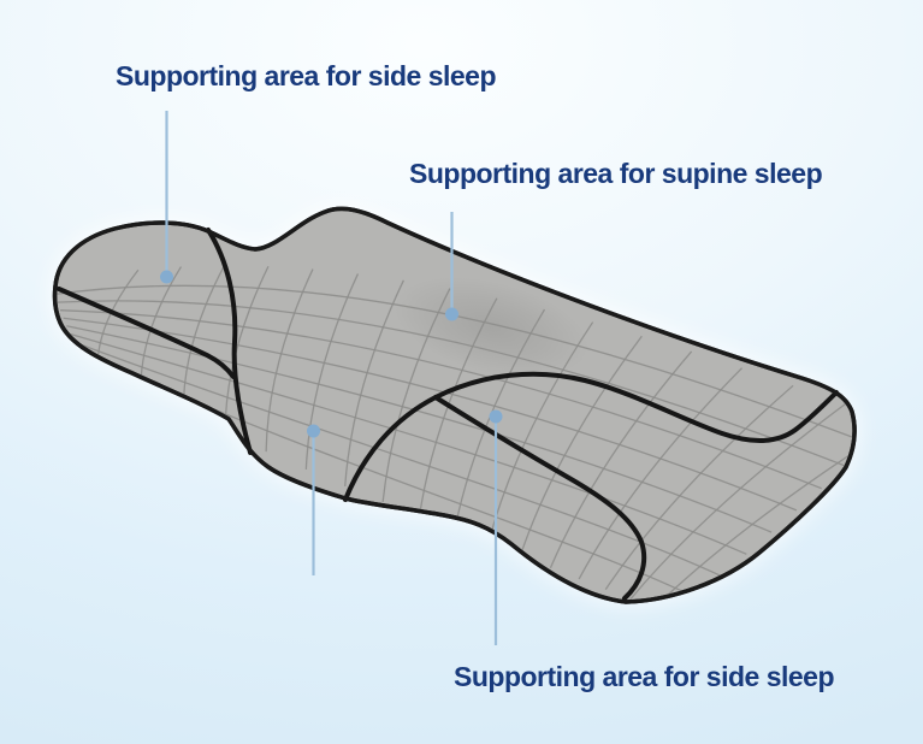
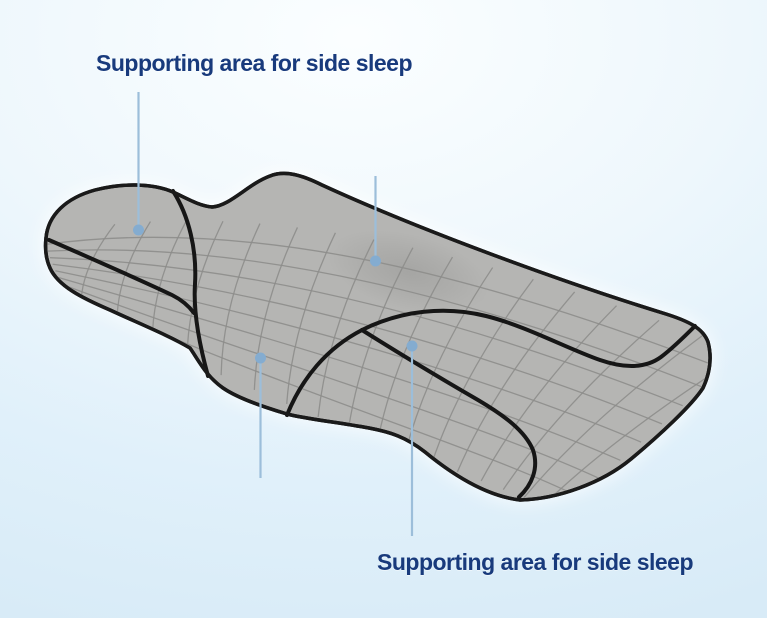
  Supporting area for side sleep
- Supporting area for supine sleep
  Supporting area for side sleep
